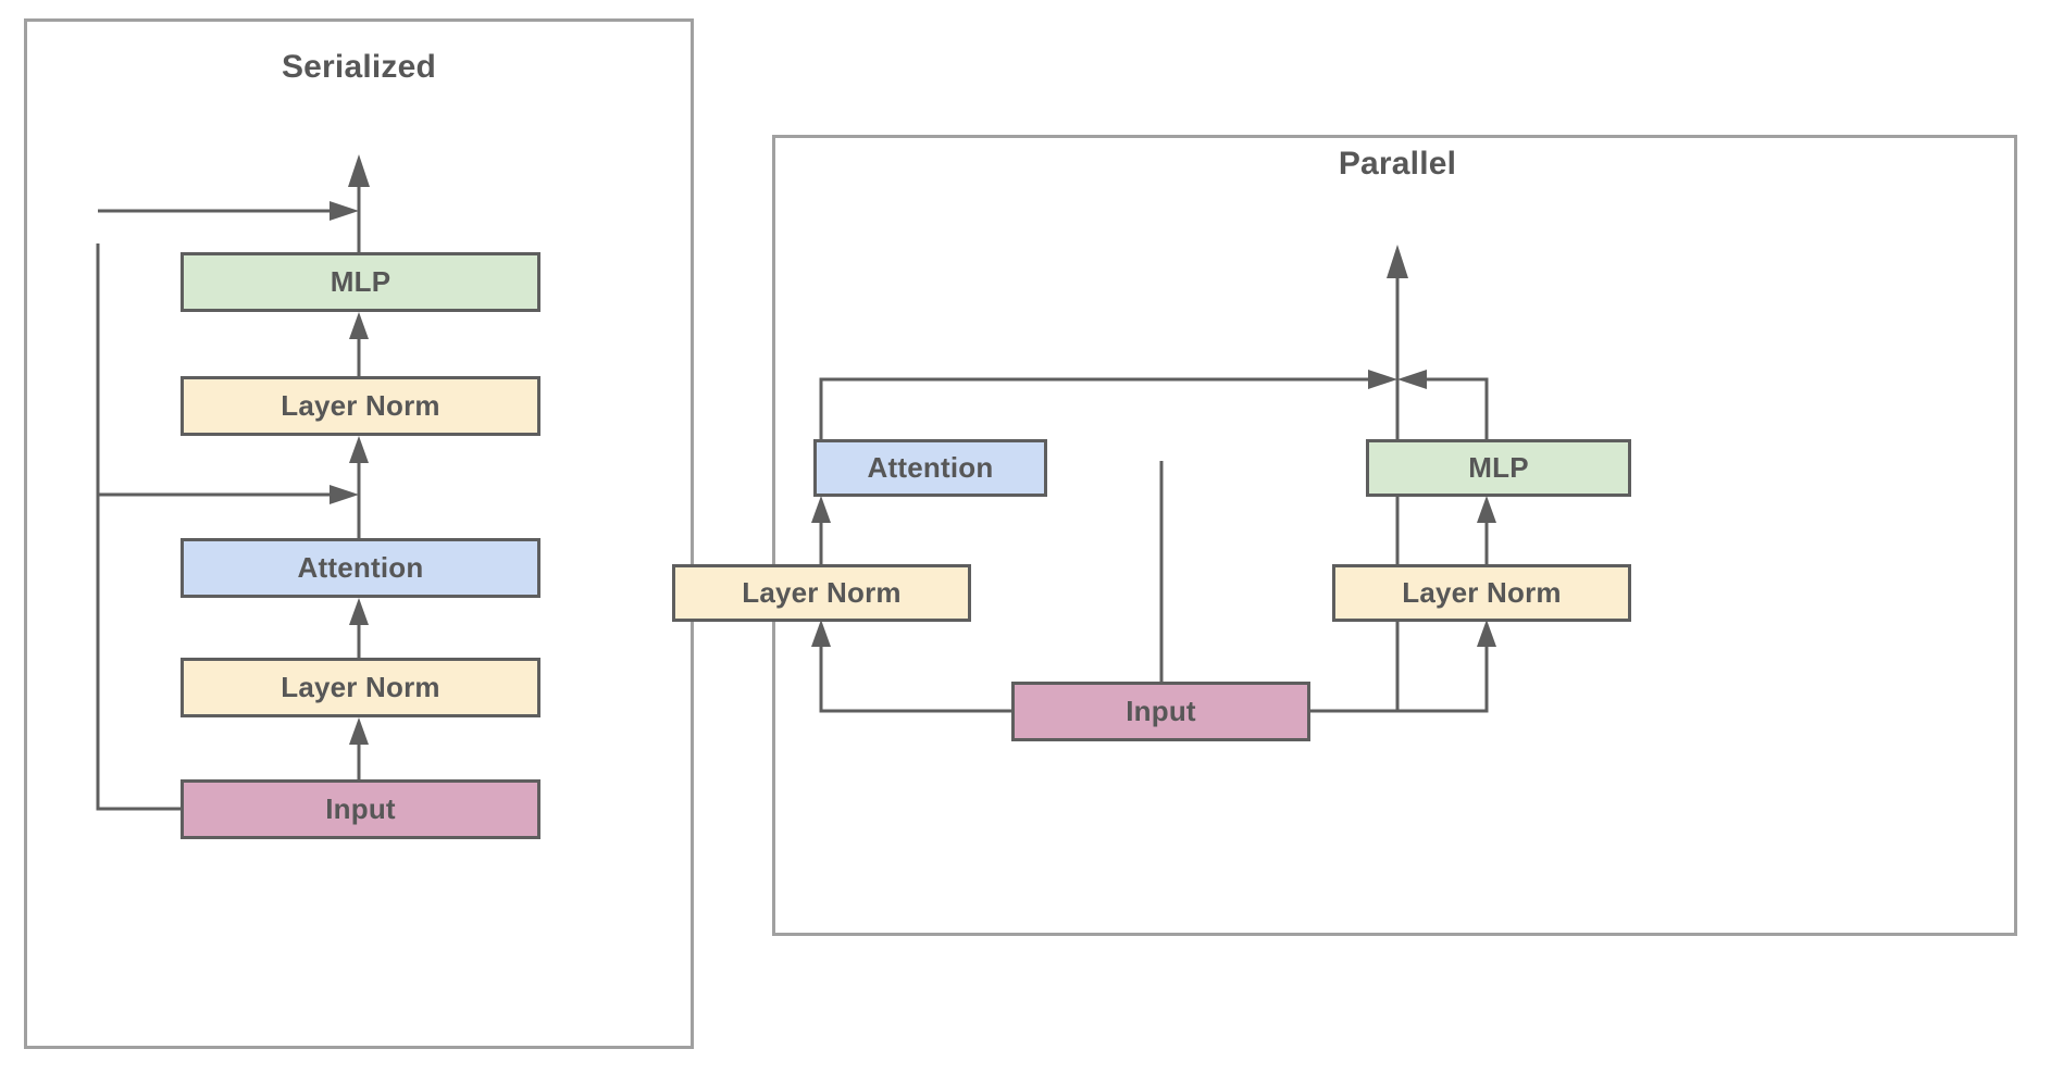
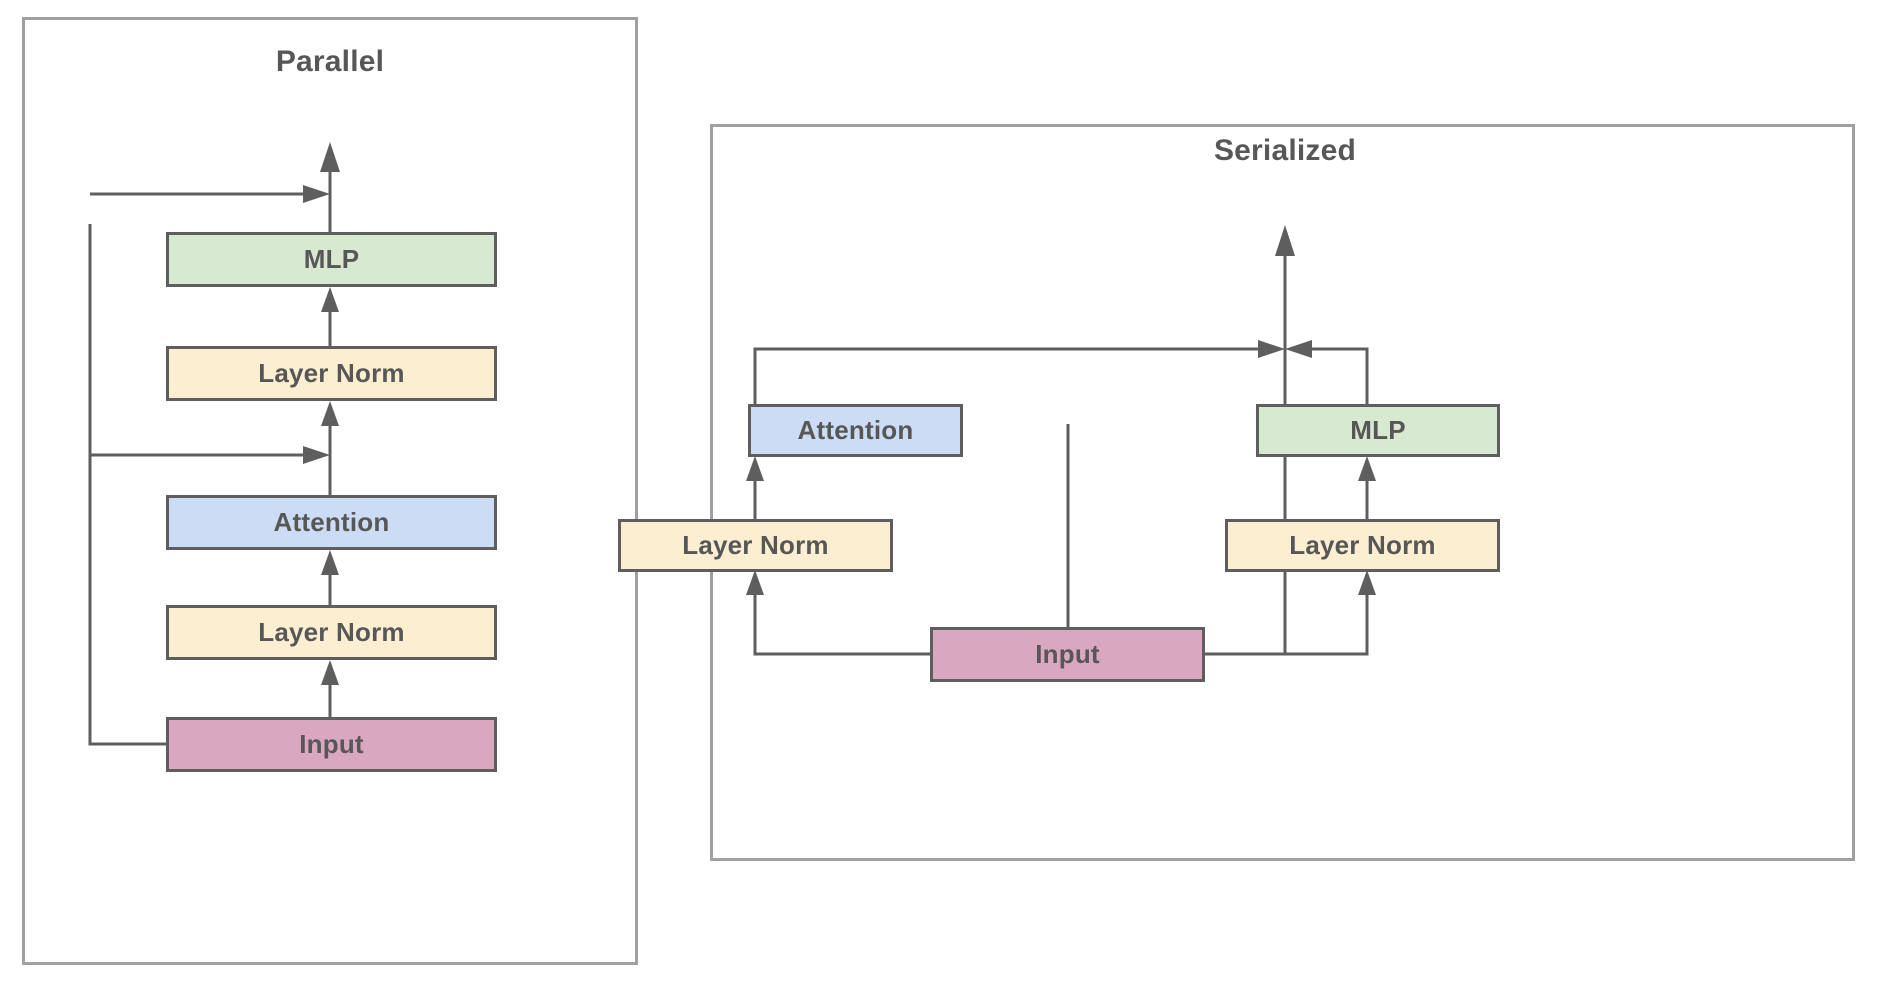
- Serialized
+ Parallel
  MLP
  Layer Norm
  Attention
  Layer Norm
  Input
- Parallel
+ Serialized
  Attention
  MLP
  Layer Norm
  Layer Norm
  Input
